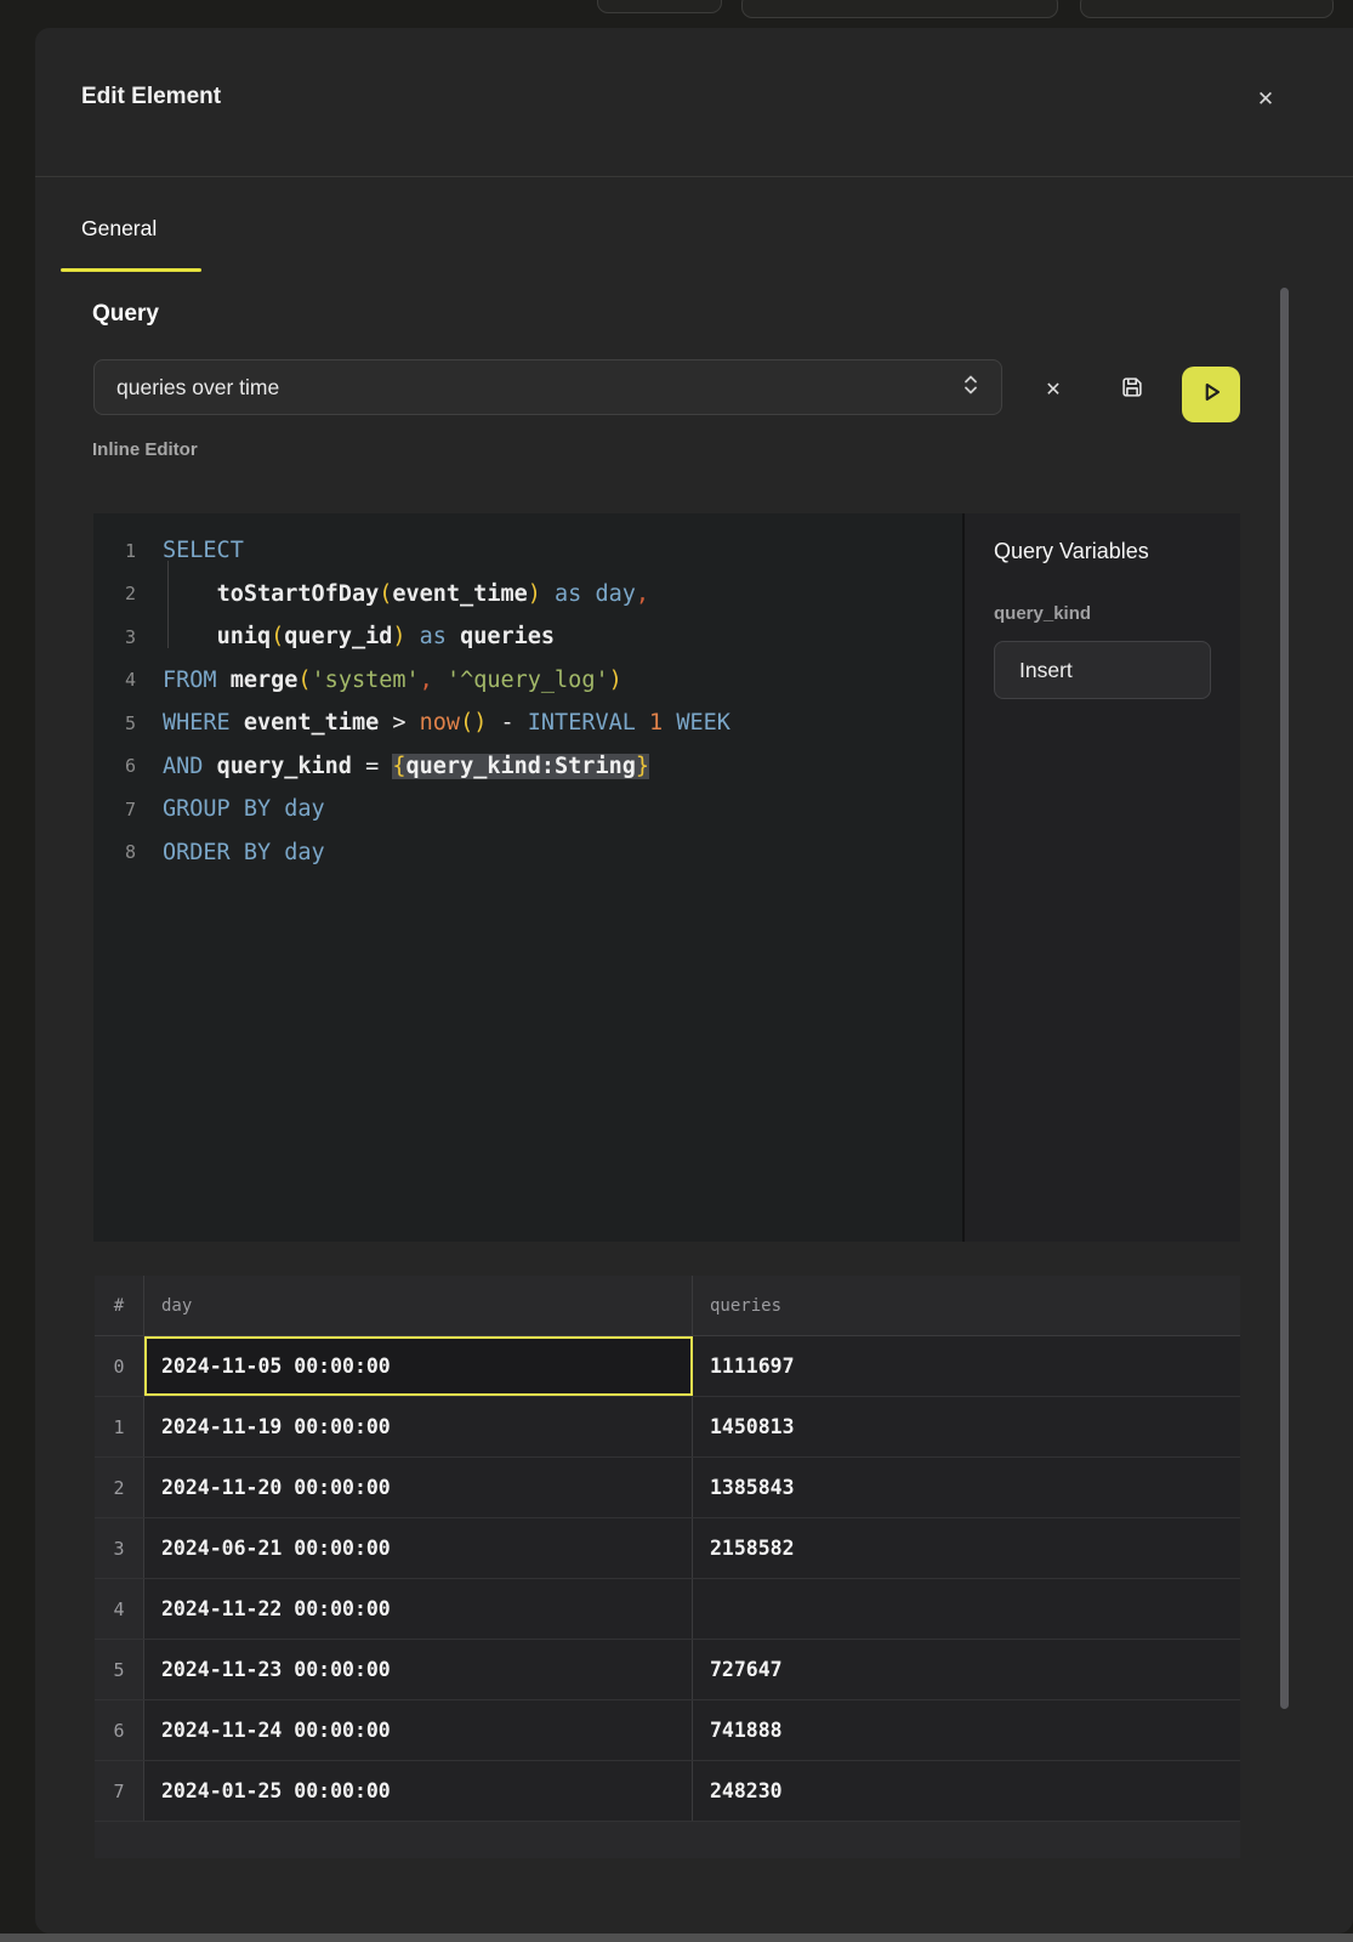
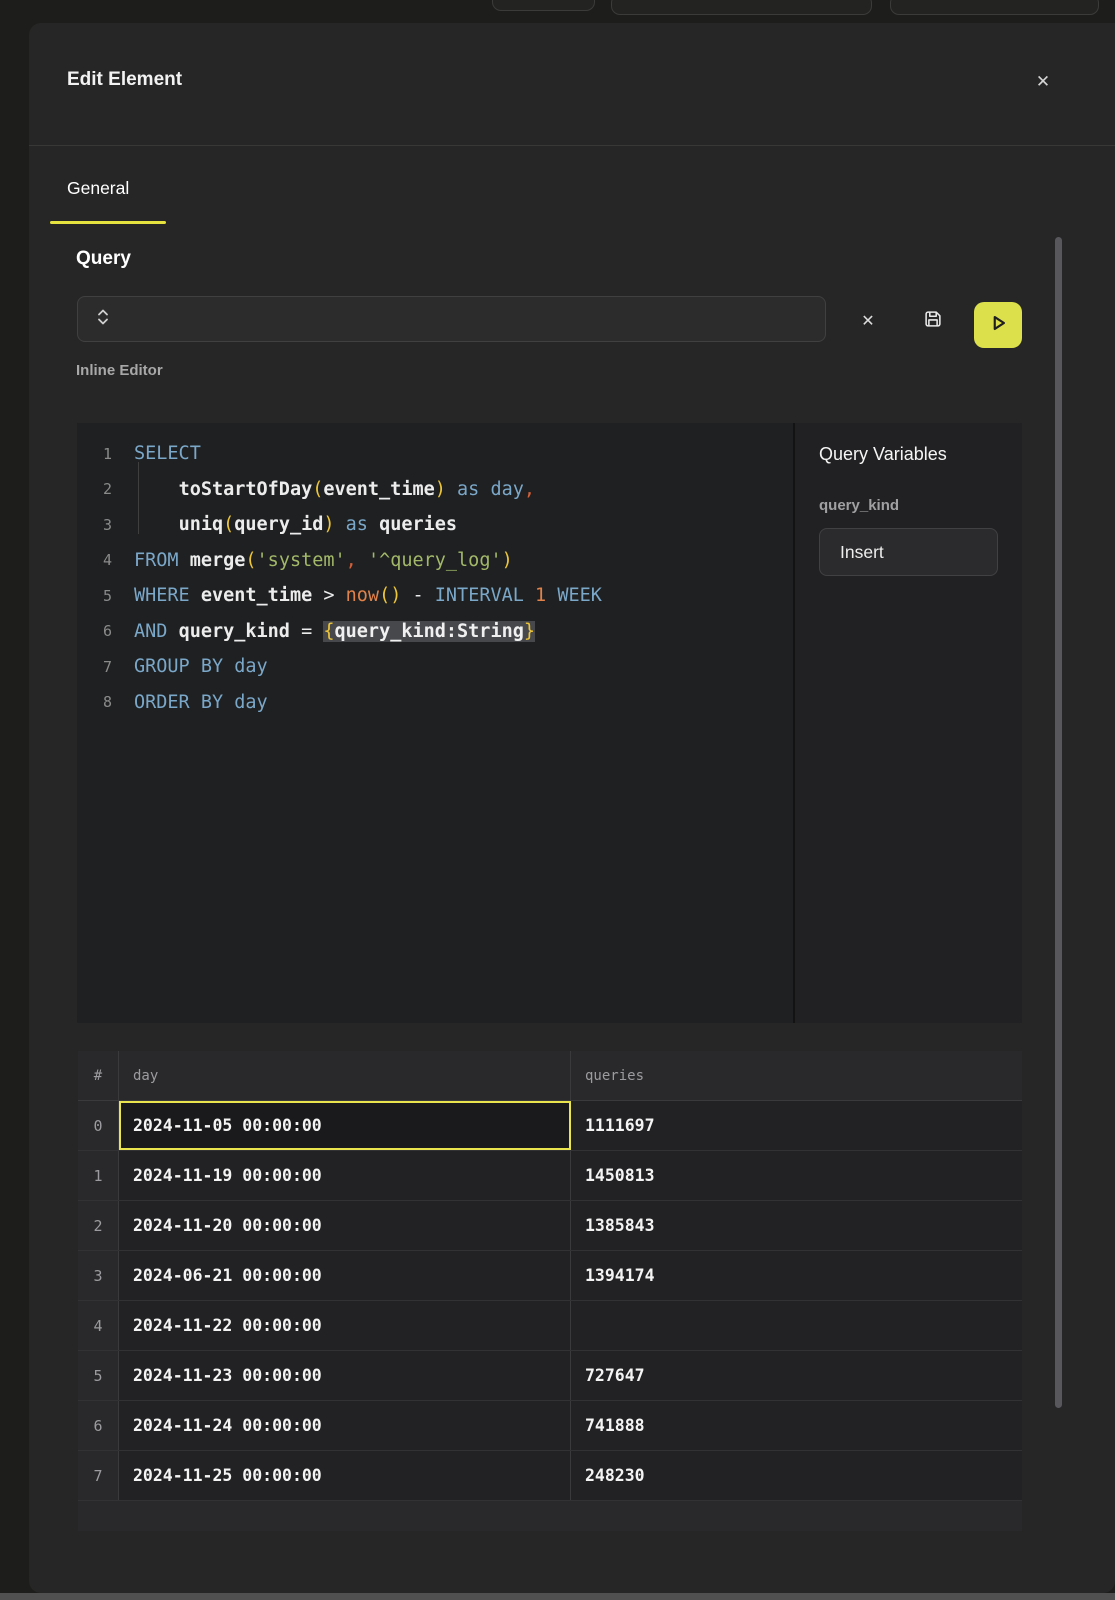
  Edit Element
  ✕
  General
  Query
- queries over time
  ✕
  Inline Editor
  1
  SELECT
  2
  toStartOfDay(event_time) as day,
  3
  uniq(query_id) as queries
  4
  FROM merge('system', '^query_log')
  5
  WHERE event_time > now() - INTERVAL 1 WEEK
  6
  AND query_kind = {query_kind:String}
  7
  GROUP BY day
  8
  ORDER BY day
  Query Variables
  query_kind
  Insert
  #
  day
  queries
  0
  2024-11-05 00:00:00
  1111697
  1
  2024-11-19 00:00:00
  1450813
  2
  2024-11-20 00:00:00
  1385843
  3
  2024-06-21 00:00:00
- 2158582
+ 1394174
  4
  2024-11-22 00:00:00
  5
  2024-11-23 00:00:00
  727647
  6
  2024-11-24 00:00:00
  741888
  7
- 2024-01-25 00:00:00
+ 2024-11-25 00:00:00
  248230
